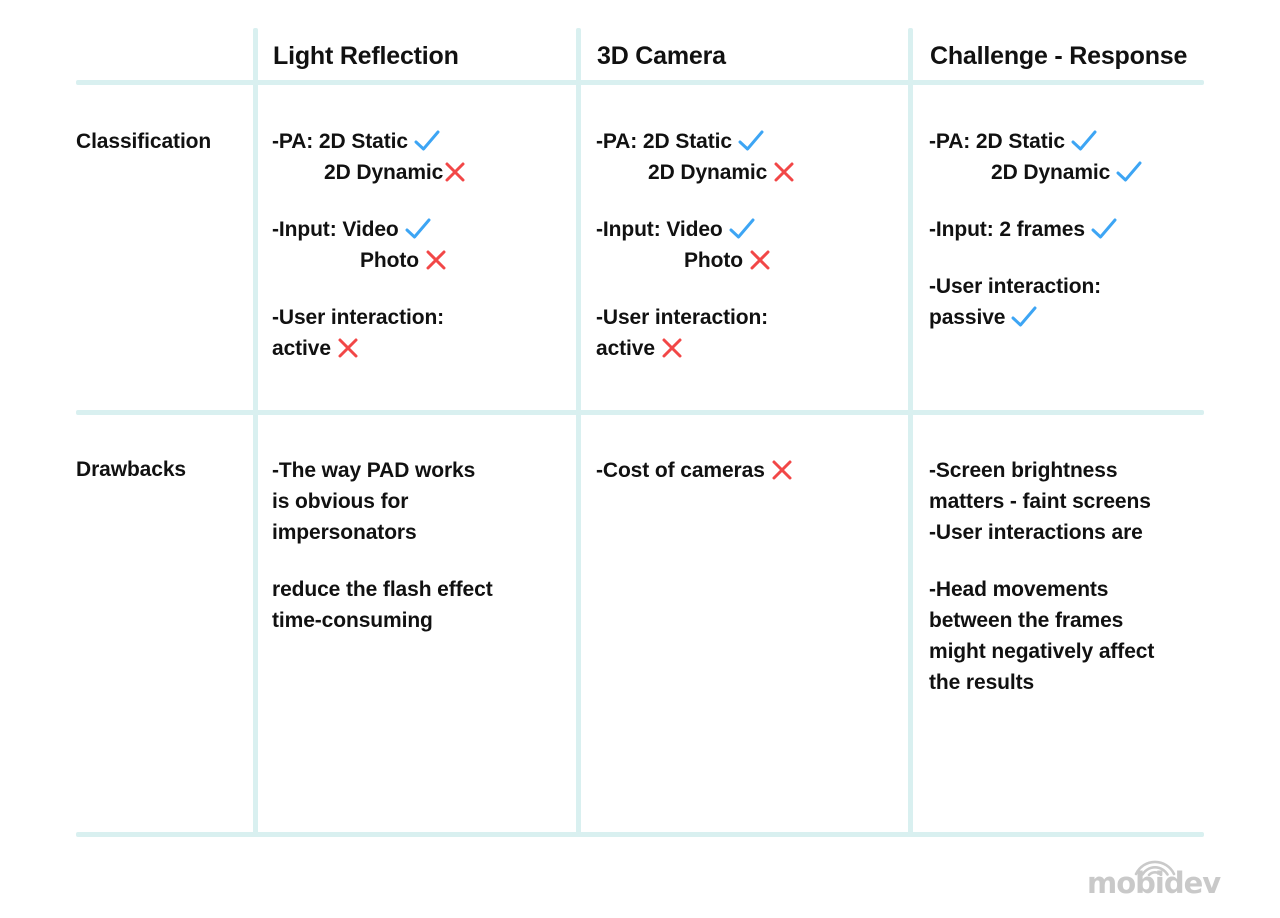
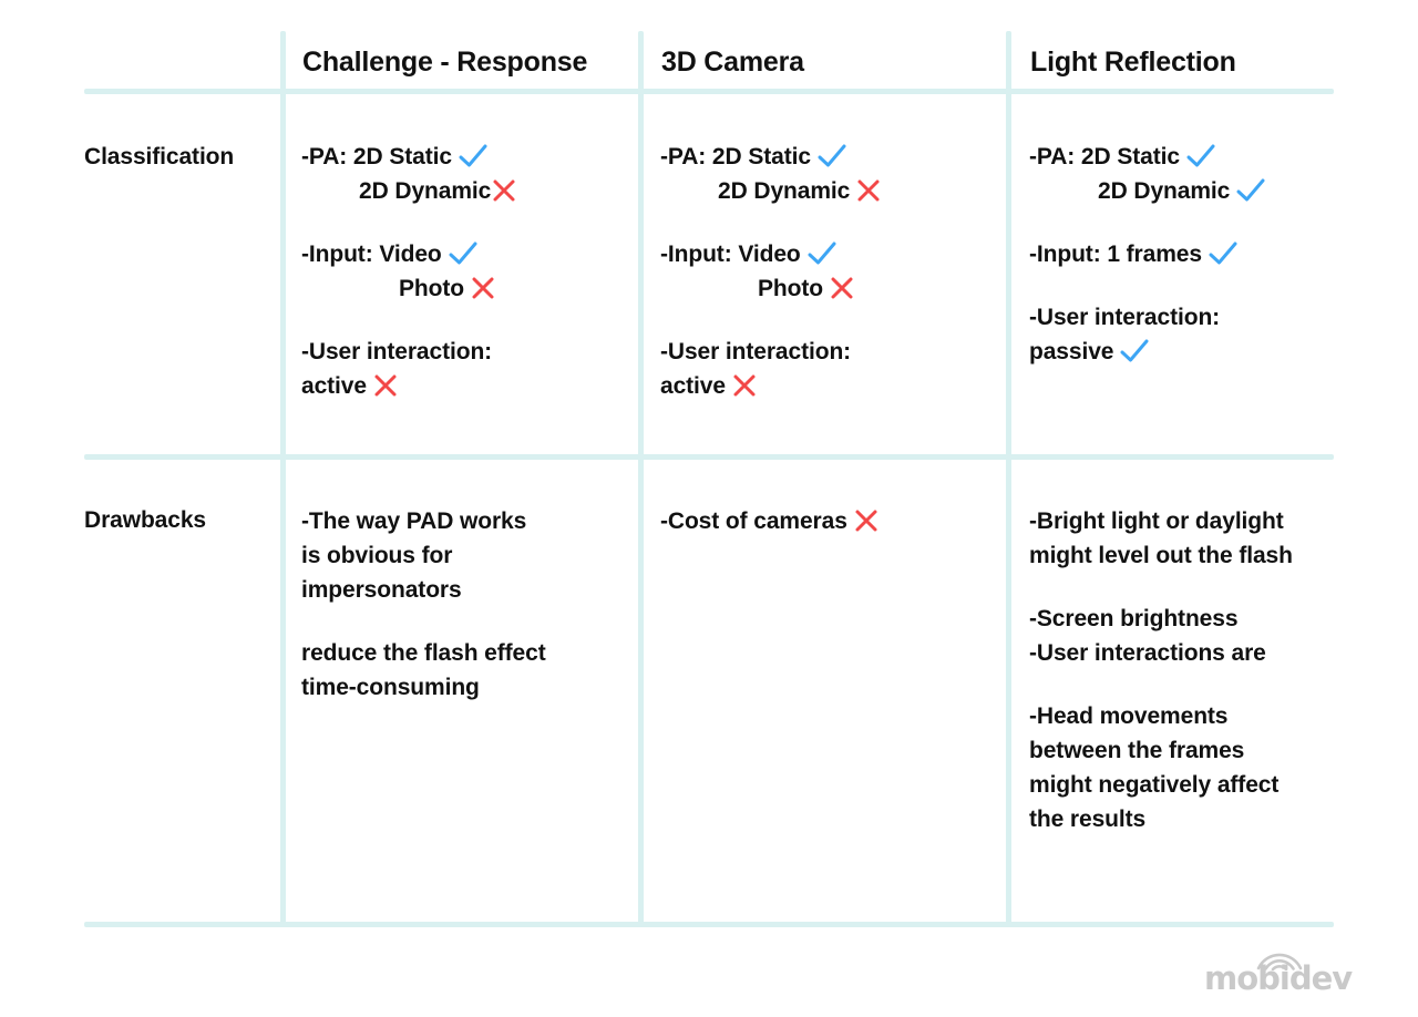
- Light Reflection
+ Challenge - Response
  3D Camera
- Challenge - Response
+ Light Reflection
  Classification
  Drawbacks
  -PA: 2D Static
  2D Dynamic
  -Input: Video
  Photo
  -User interaction:
  active
  -PA: 2D Static
  2D Dynamic
  -Input: Video
  Photo
  -User interaction:
  active
  -PA: 2D Static
  2D Dynamic
- -Input: 2 frames
+ -Input: 1 frames
  -User interaction:
  passive
  -The way PAD works
  is obvious for
  impersonators
  reduce the flash effect
  time-consuming
  -Cost of cameras
+ -Bright light or daylight
+ might level out the flash
  -Screen brightness
- matters - faint screens
  -User interactions are
  -Head movements
  between the frames
  might negatively affect
  the results
  mobidev
